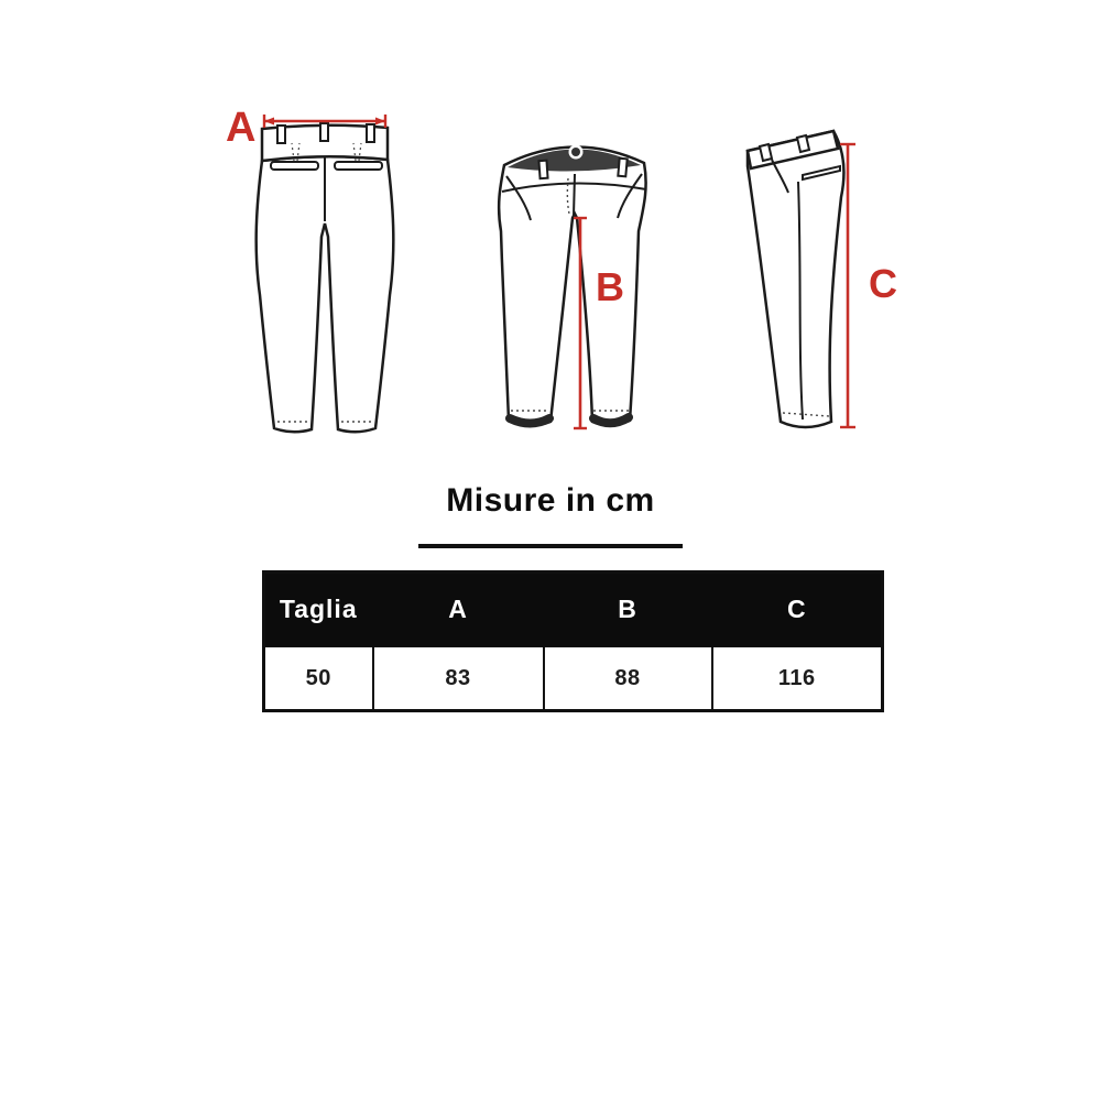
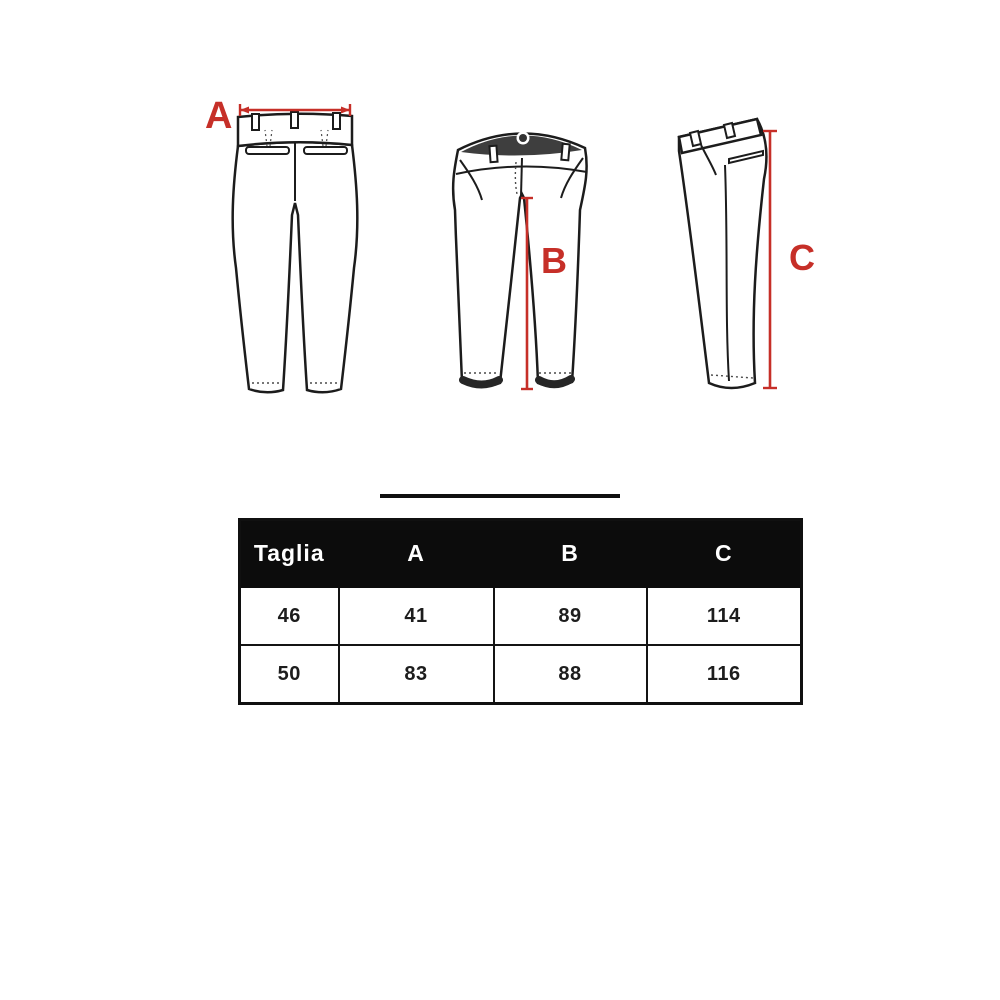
  A
  B
  C
- Misure in cm
  Taglia	A	B	C
+ 46	41	89	114
  50	83	88	116
